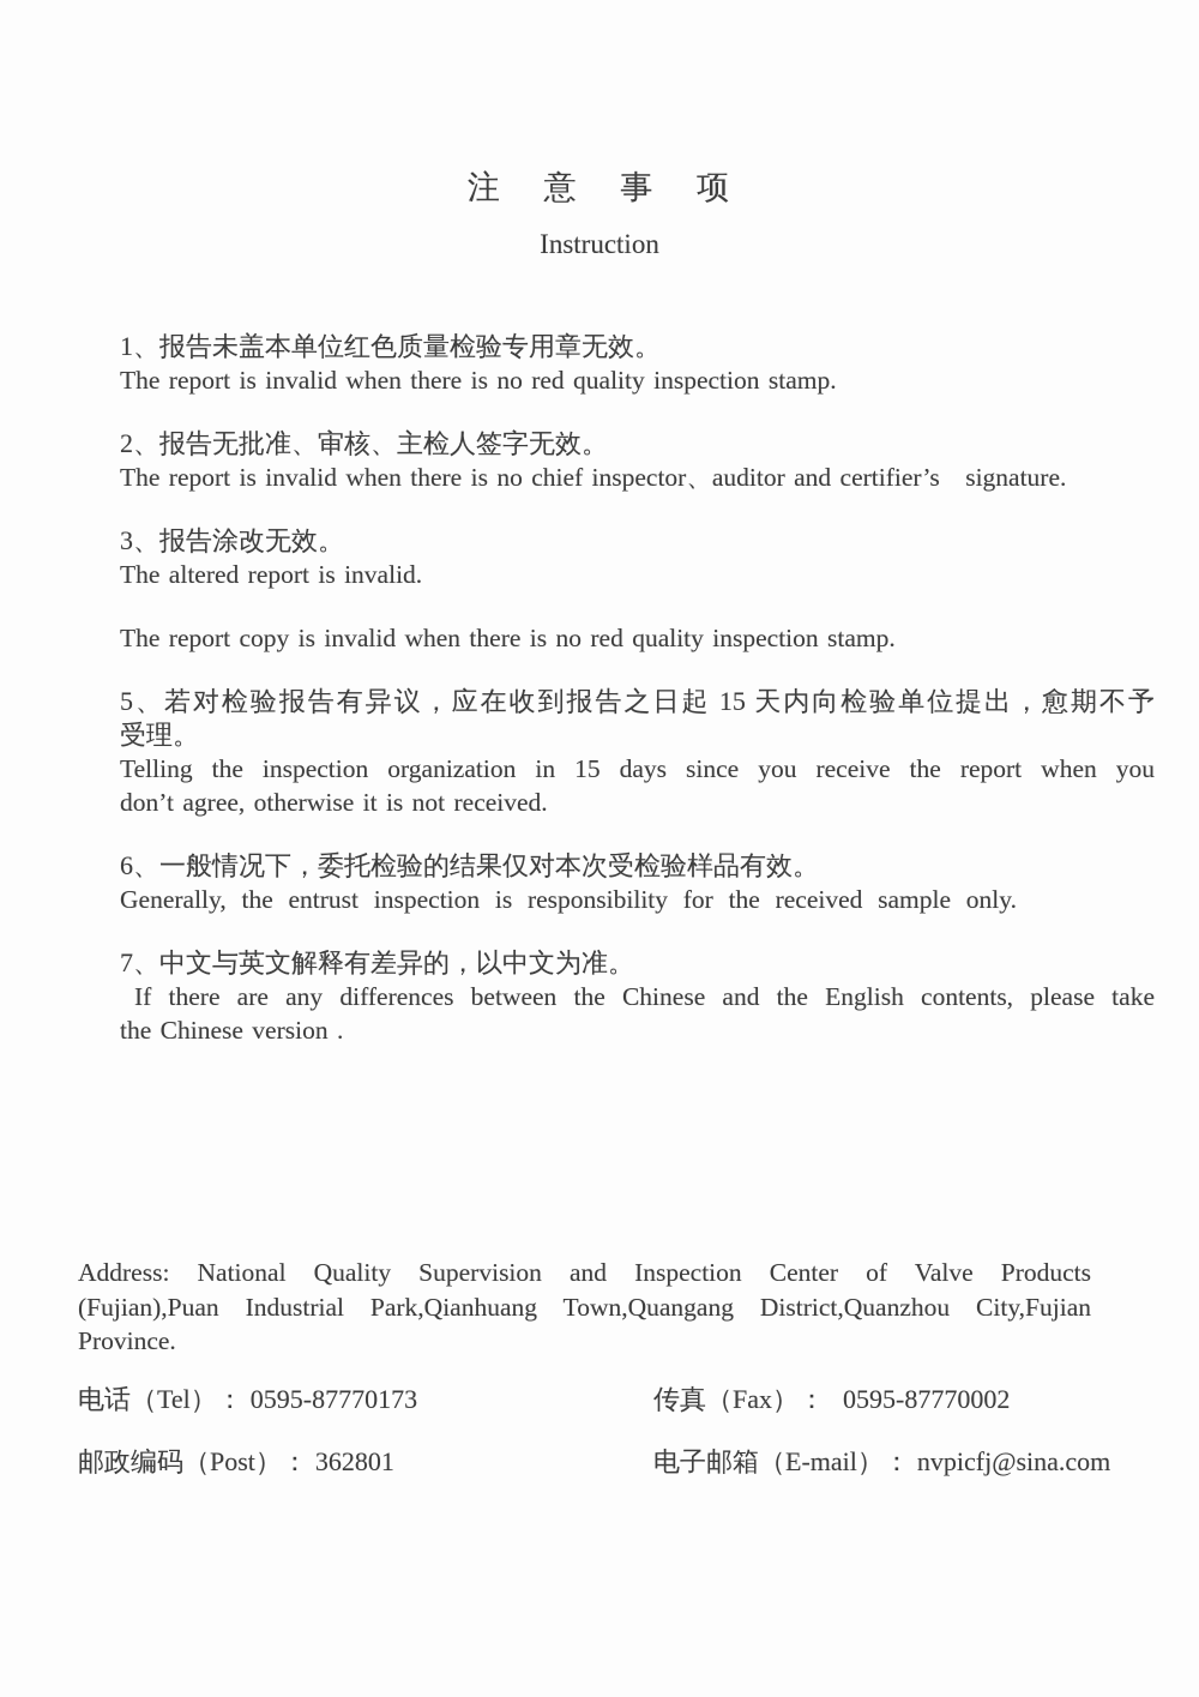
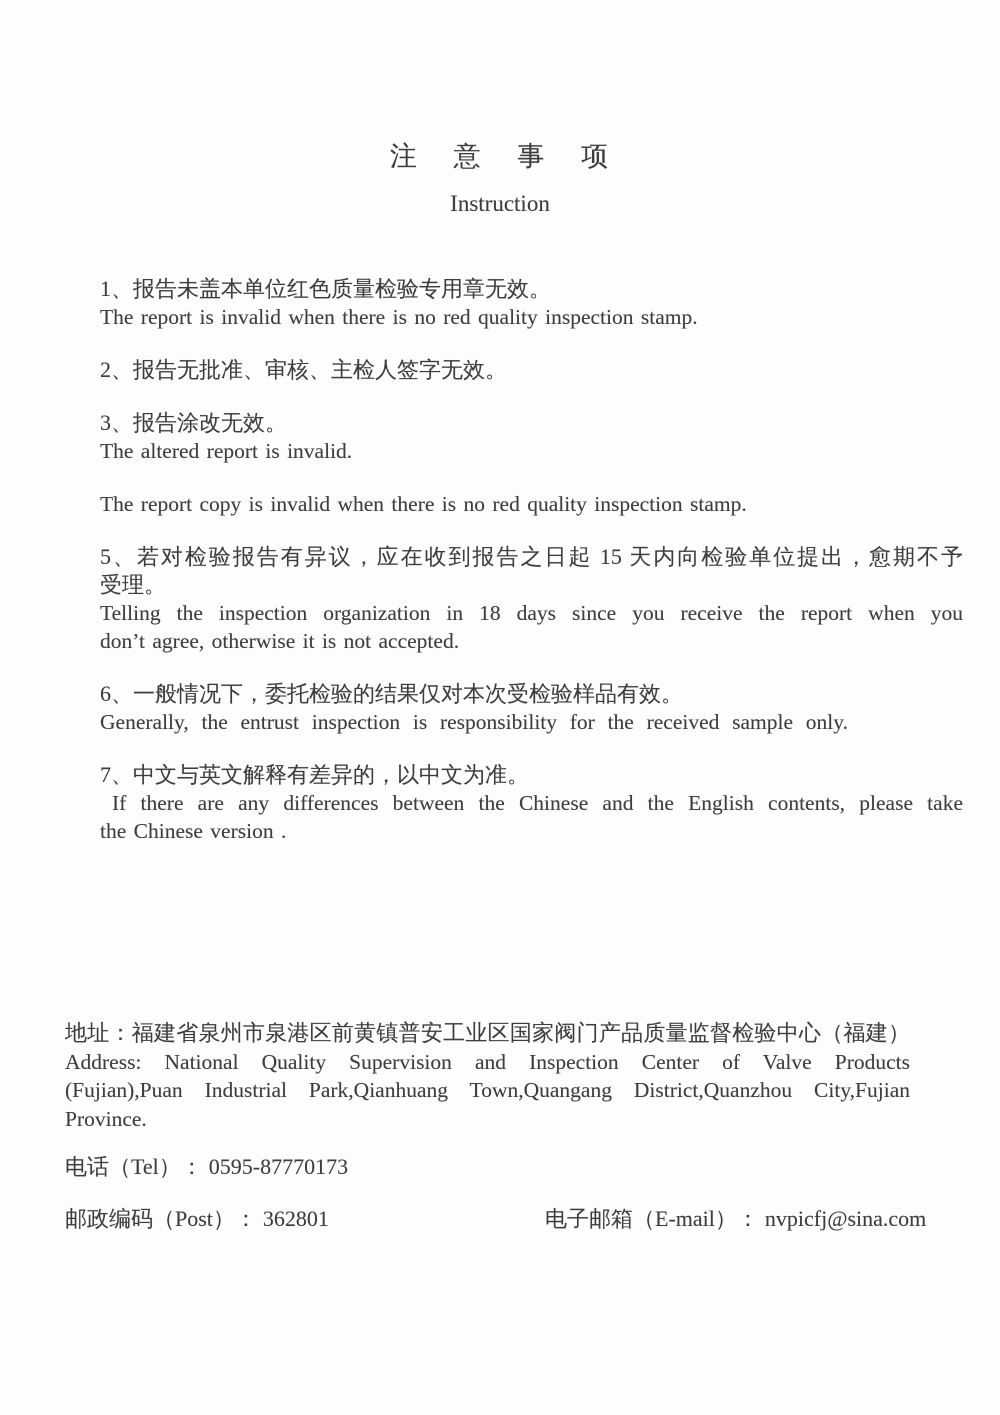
  注 意 事 项
  Instruction
  1、报告未盖本单位红色质量检验专用章无效。
  The report is invalid when there is no red quality inspection stamp.
  2、报告无批准、审核、主检人签字无效。
- The report is invalid when there is no chief inspector、auditor and certifier’s signature.
  3、报告涂改无效。
  The altered report is invalid.
  The report copy is invalid when there is no red quality inspection stamp.
  5、若对检验报告有异议，应在收到报告之日起 15 天内向检验单位提出，愈期不予
  受理。
- Telling the inspection organization in 15 days since you receive the report when you
+ Telling the inspection organization in 18 days since you receive the report when you
- don’t agree, otherwise it is not received.
+ don’t agree, otherwise it is not accepted.
  6、一般情况下，委托检验的结果仅对本次受检验样品有效。
  Generally, the entrust inspection is responsibility for the received sample only.
  7、中文与英文解释有差异的，以中文为准。
  If there are any differences between the Chinese and the English contents, please take
  the Chinese version .
+ 地址：福建省泉州市泉港区前黄镇普安工业区国家阀门产品质量监督检验中心（福建）
  Address: National Quality Supervision and Inspection Center of Valve Products
  (Fujian),Puan Industrial Park,Qianhuang Town,Quangang District,Quanzhou City,Fujian
  Province.
  电话（Tel）： 0595-87770173
- 传真（Fax）： 0595-87770002
  邮政编码（Post）： 362801
  电子邮箱（E-mail）： nvpicfj@sina.com
